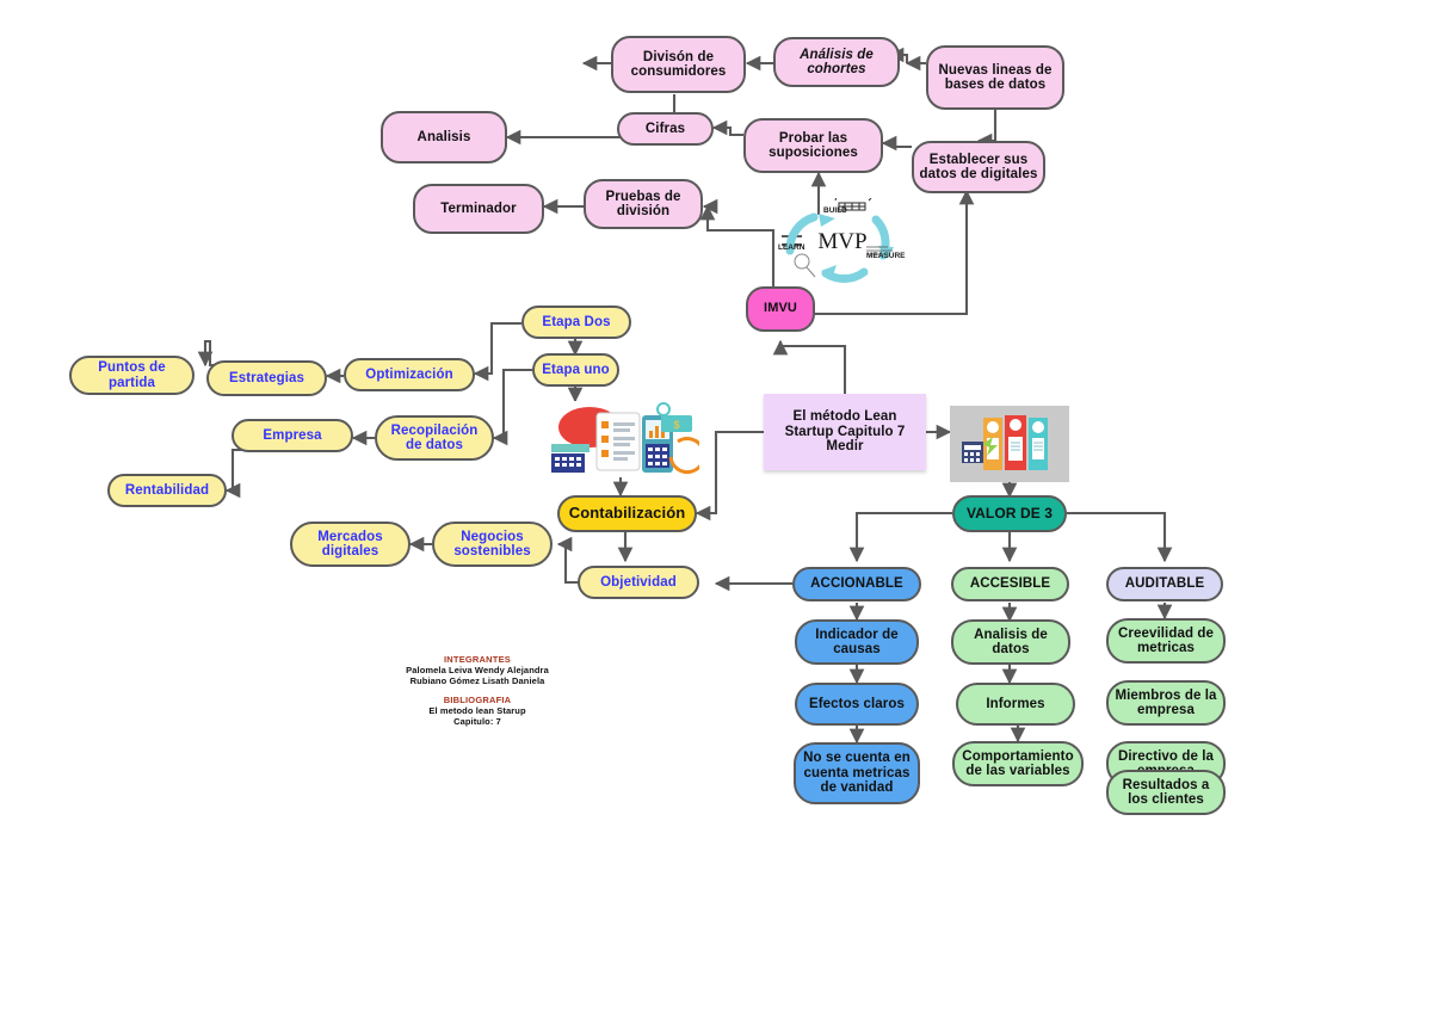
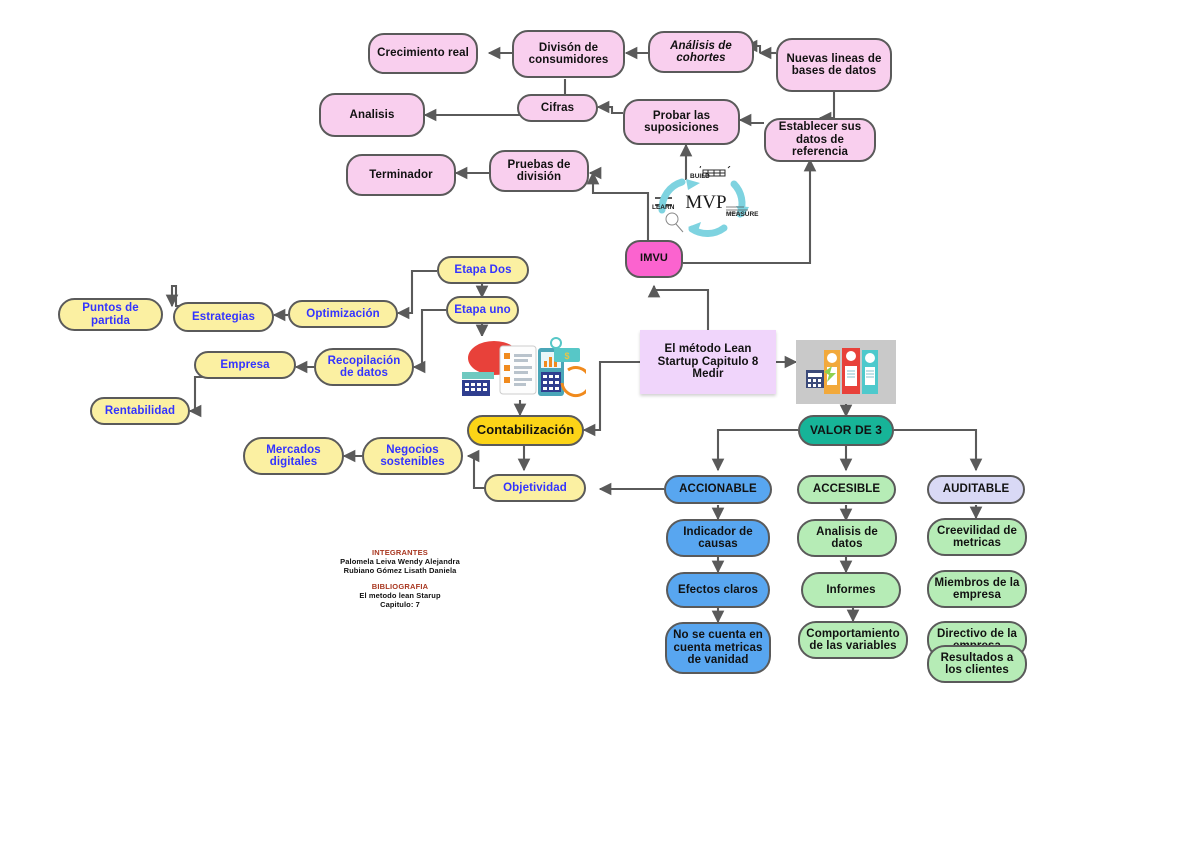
  MVP
  $
+ Crecimiento real
  Divisón de consumidores
  Análisis de cohortes
  Nuevas lineas de bases de datos
  Analisis
  Cifras
  Probar las suposiciones
- Establecer sus datos de digitales
+ Establecer sus datos de referencia
  Terminador
  Pruebas de división
  IMVU
- El método Lean Startup Capitulo 7 Medir
+ El método Lean Startup Capitulo 8 Medir
  Etapa Dos
  Etapa uno
  Optimización
  Estrategias
  Puntos de partida
  Recopilación de datos
  Empresa
  Rentabilidad
  Mercados digitales
  Negocios sostenibles
  Contabilización
  Objetividad
  VALOR DE 3
  ACCIONABLE
  ACCESIBLE
  AUDITABLE
  Indicador de causas
  Efectos claros
  No se cuenta en cuenta metricas de vanidad
  Analisis de datos
  Informes
  Comportamiento de las variables
  Creevilidad de metricas
  Miembros de la empresa
  Resultados a los clientes
  INTEGRANTES
  Palomela Leiva Wendy Alejandra
  Rubiano Gómez Lisath Daniela
  BIBLIOGRAFIA
  El metodo lean Starup
  Capitulo: 7
